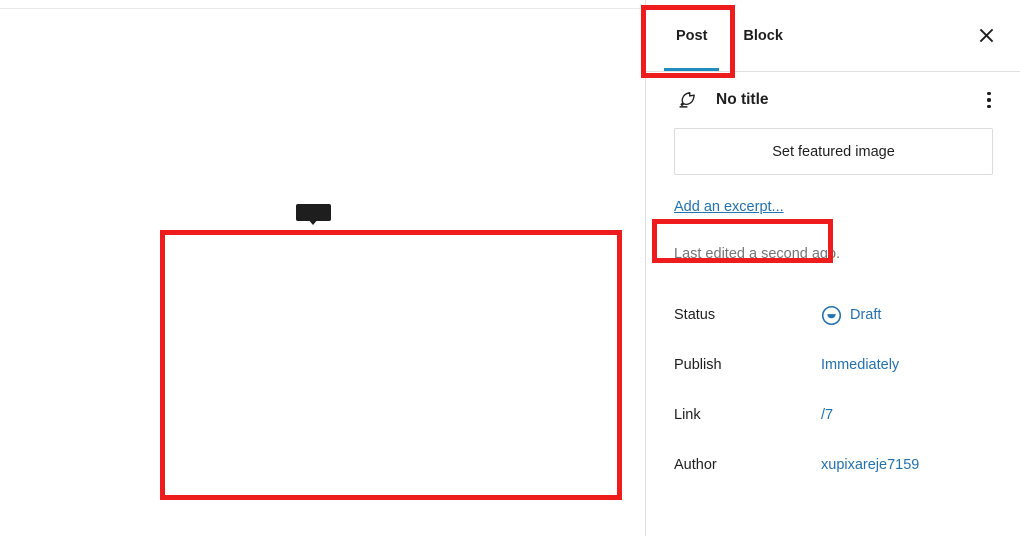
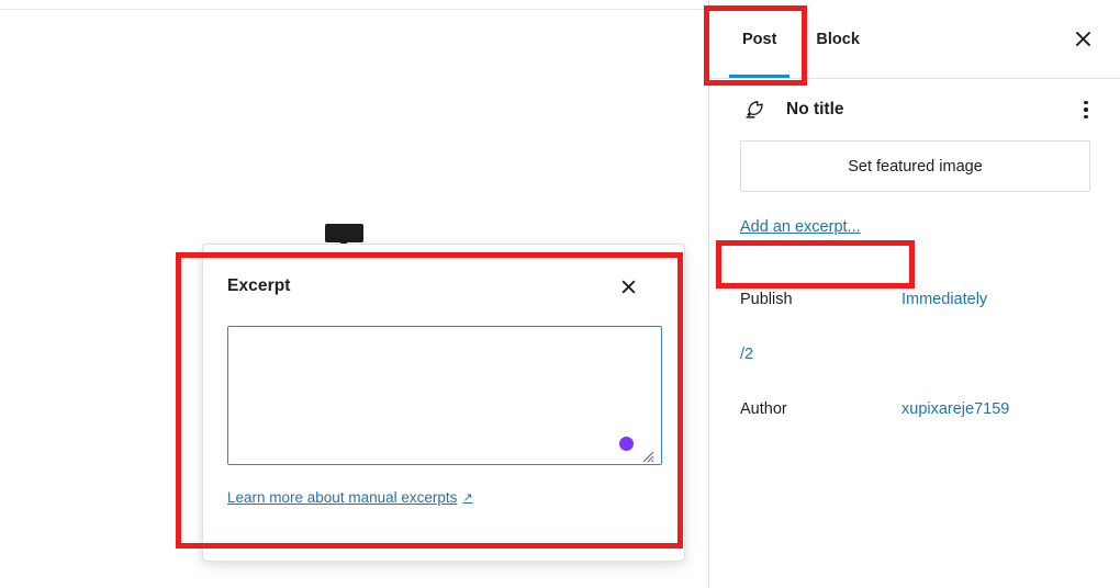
+ Excerpt
+ Learn more about manual excerpts
+ ↗
  Post
  Block
  No title
  Set featured image
  Add an excerpt...
- Last edited a second ago.
- Status
- Draft
  Publish
  Immediately
- Link
- /7
+ /2
  Author
  xupixareje7159
